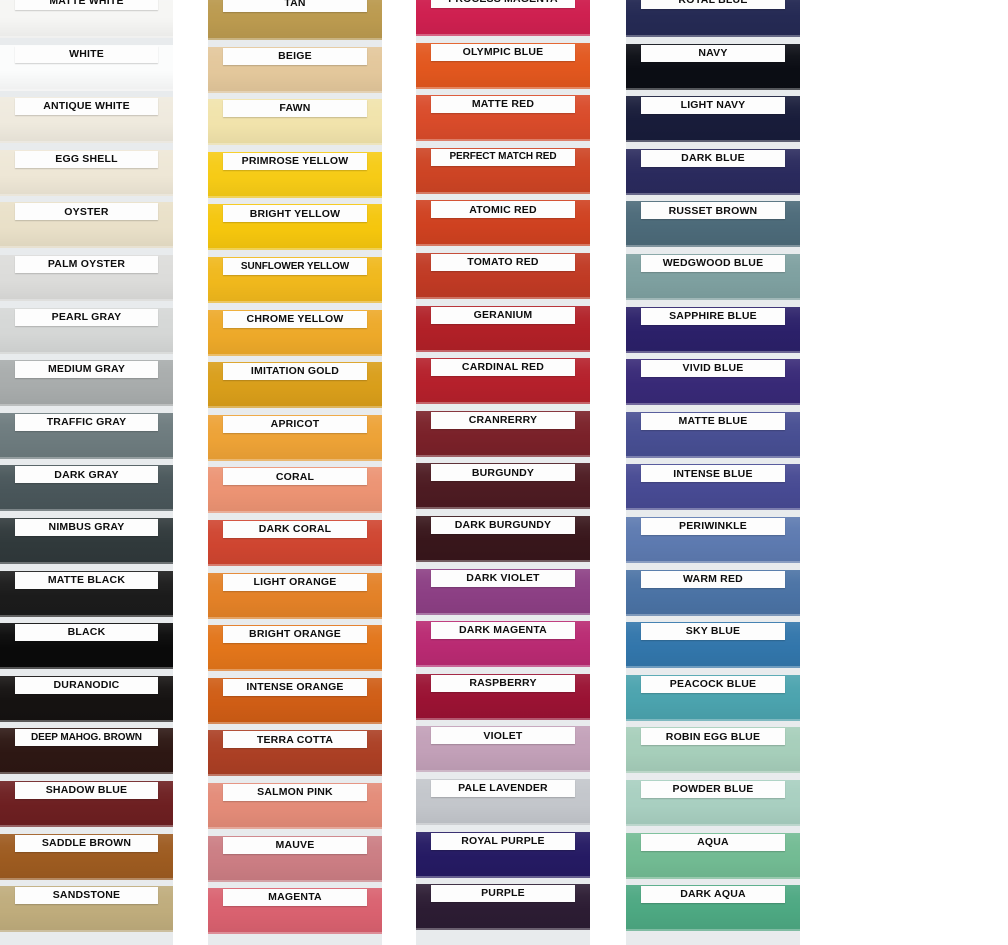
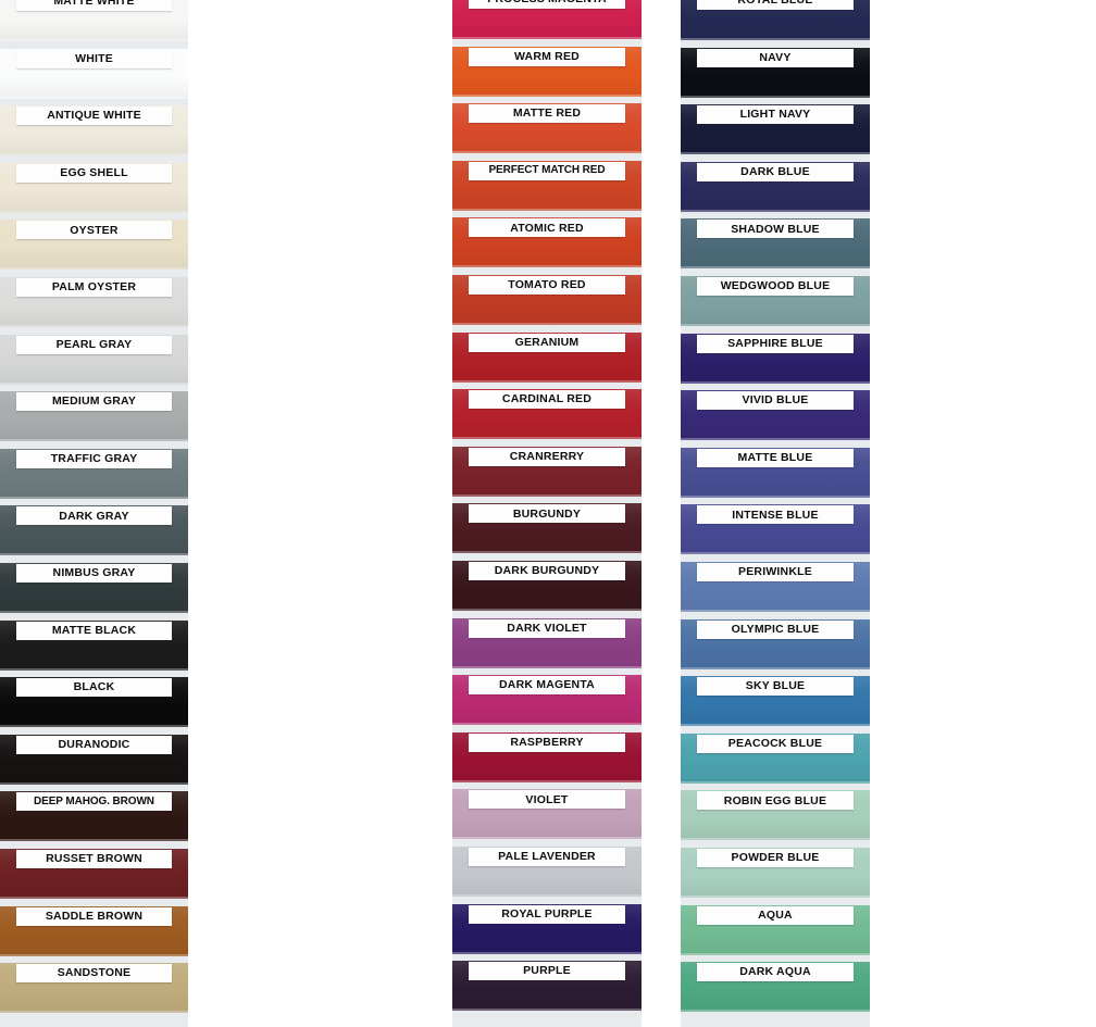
  MATTE WHITE
  WHITE
  ANTIQUE WHITE
  EGG SHELL
  OYSTER
  PALM OYSTER
  PEARL GRAY
  MEDIUM GRAY
  TRAFFIC GRAY
  DARK GRAY
  NIMBUS GRAY
  MATTE BLACK
  BLACK
  DURANODIC
  DEEP MAHOG. BROWN
- SHADOW BLUE
+ RUSSET BROWN
  SADDLE BROWN
  SANDSTONE
- TAN
- BEIGE
- FAWN
- PRIMROSE YELLOW
- BRIGHT YELLOW
- SUNFLOWER YELLOW
- CHROME YELLOW
- IMITATION GOLD
- APRICOT
- CORAL
- DARK CORAL
- LIGHT ORANGE
- BRIGHT ORANGE
- INTENSE ORANGE
- TERRA COTTA
- SALMON PINK
- MAUVE
- MAGENTA
- OLYMPIC BLUE
+ WARM RED
  MATTE RED
  PERFECT MATCH RED
  ATOMIC RED
  TOMATO RED
  GERANIUM
  CARDINAL RED
  CRANRERRY
  BURGUNDY
  DARK BURGUNDY
  DARK VIOLET
  DARK MAGENTA
  RASPBERRY
  VIOLET
  PALE LAVENDER
  ROYAL PURPLE
  PURPLE
  ROYAL BLUE
  NAVY
  LIGHT NAVY
  DARK BLUE
- RUSSET BROWN
+ SHADOW BLUE
  WEDGWOOD BLUE
  SAPPHIRE BLUE
  VIVID BLUE
  MATTE BLUE
  INTENSE BLUE
  PERIWINKLE
- WARM RED
+ OLYMPIC BLUE
  SKY BLUE
  PEACOCK BLUE
  ROBIN EGG BLUE
  POWDER BLUE
  AQUA
  DARK AQUA
